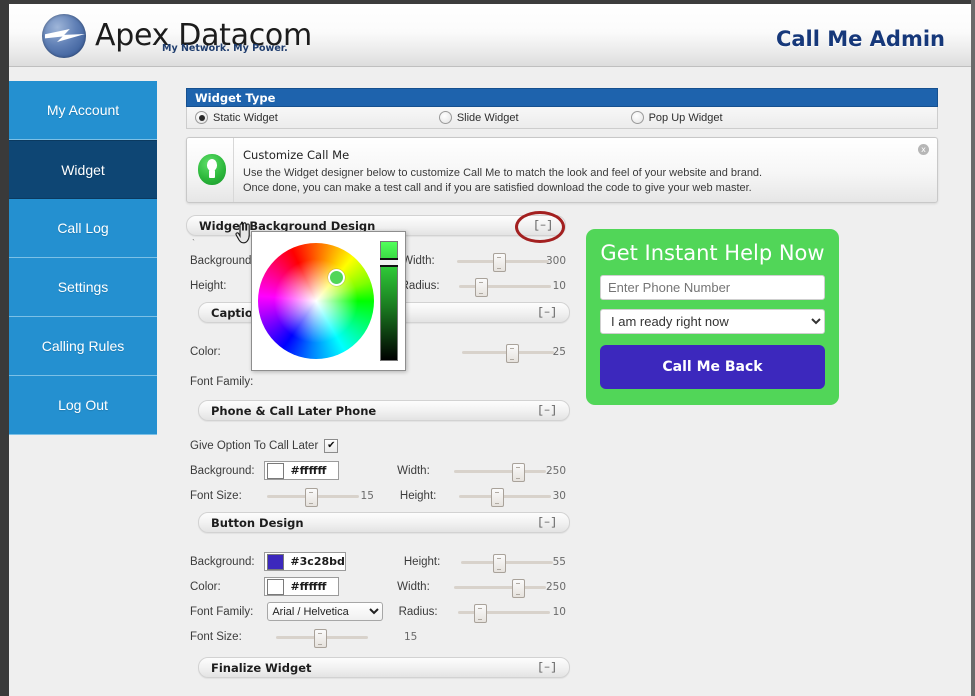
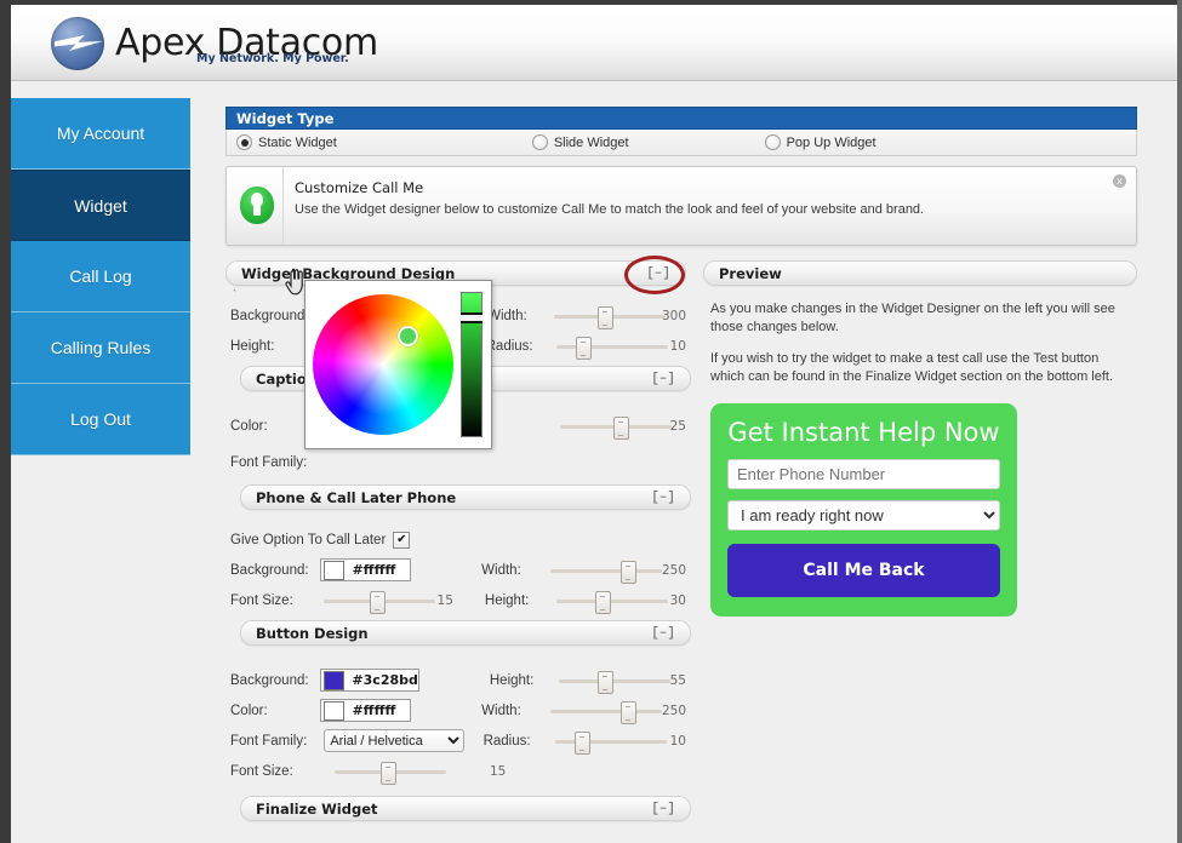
  Apex Datacom
  My Network. My Power.
- Call Me Admin
  My Account
  Widget
  Call Log
- Settings
  Calling Rules
  Log Out
  Widget Type
  Static Widget
  Slide Widget
  Pop Up Widget
  Customize Call Me
  Use the Widget designer below to customize Call Me to match the look and feel of your website and brand.
- Once done, you can make a test call and if you are satisfied download the code to give your web master.
  x
  Widge Background Design
  [–]
  `
  Background
  Width:
  300
  Height:
  adius:
  10
  [–]
  Color:
  25
  Font Family:
  Phone & Call Later Phone
  [–]
  Give Option To Call Later
  ✔
  Background:
  #ffffff
  Width:
  250
  Font Size:
  15
  Height:
  30
  Button Design
  [–]
  Background:
  #3c28bd
  Height:
  55
  Color:
  #ffffff
  Width:
  250
  Font Family:
  Arial / Helvetica
  Radius:
  10
  Font Size:
  15
  Finalize Widget
  [–]
+ Preview
+ As you make changes in the Widget Designer on the left you will see those changes below.
+ If you wish to try the widget to make a test call use the Test button which can be found in the Finalize Widget section on the bottom left.
  Get Instant Help Now
  Enter Phone Number I am ready right now Call Me Back
